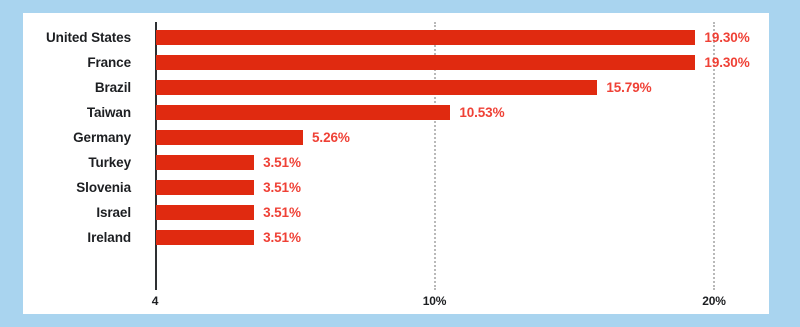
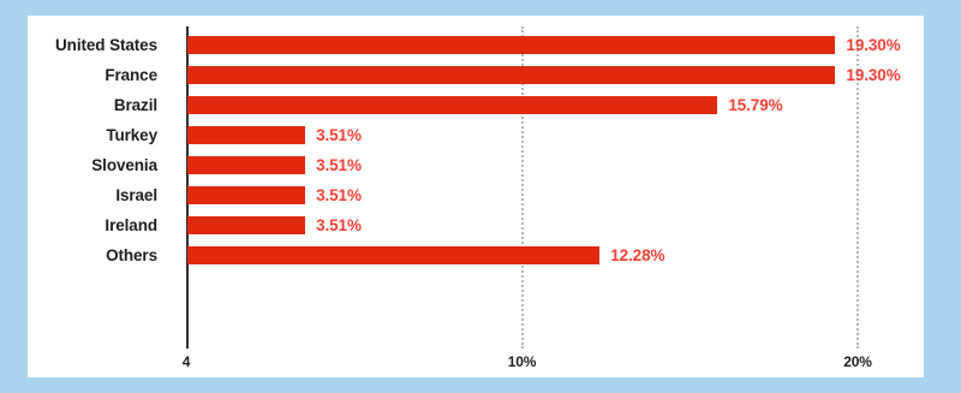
  United States
  19.30%
  France
  19.30%
  Brazil
  15.79%
- Taiwan
- 10.53%
- Germany
- 5.26%
  Turkey
  3.51%
  Slovenia
  3.51%
  Israel
  3.51%
  Ireland
  3.51%
+ Others
+ 12.28%
  4
  10%
  20%
